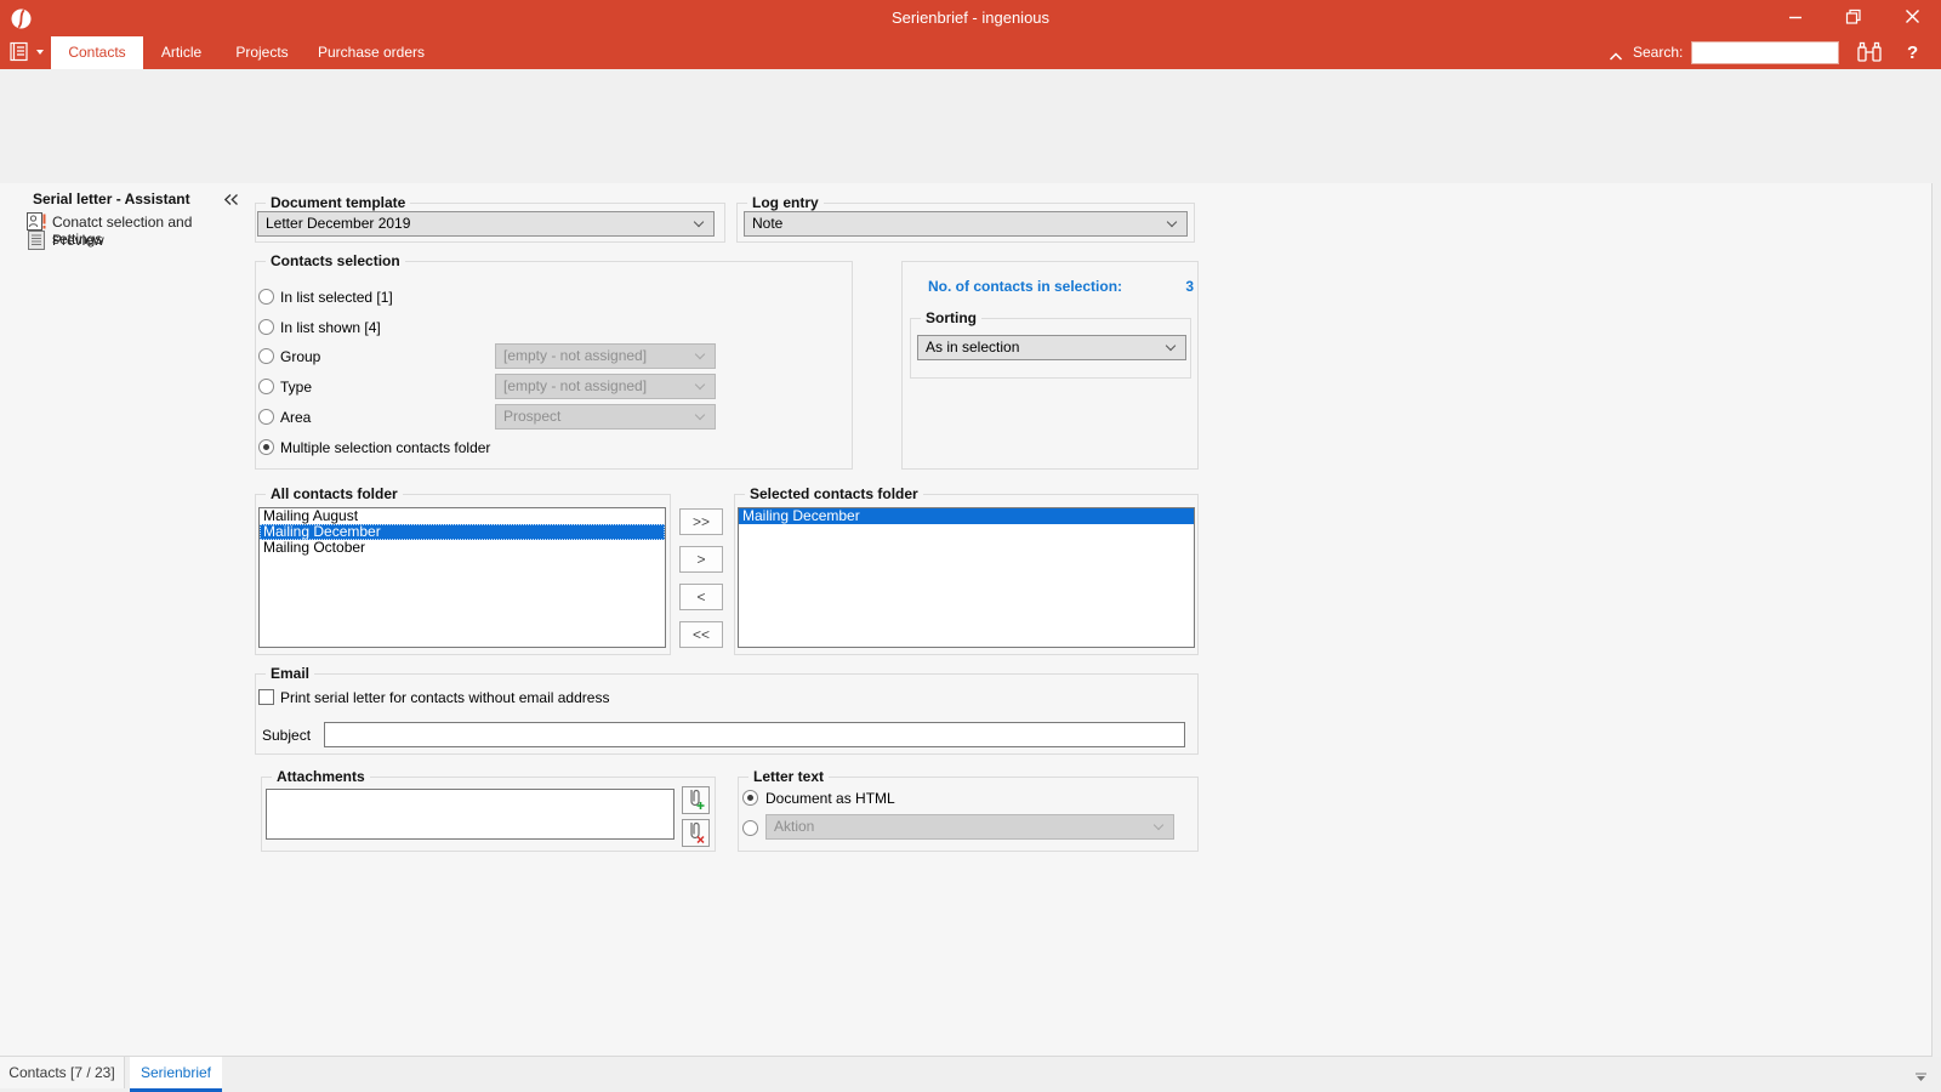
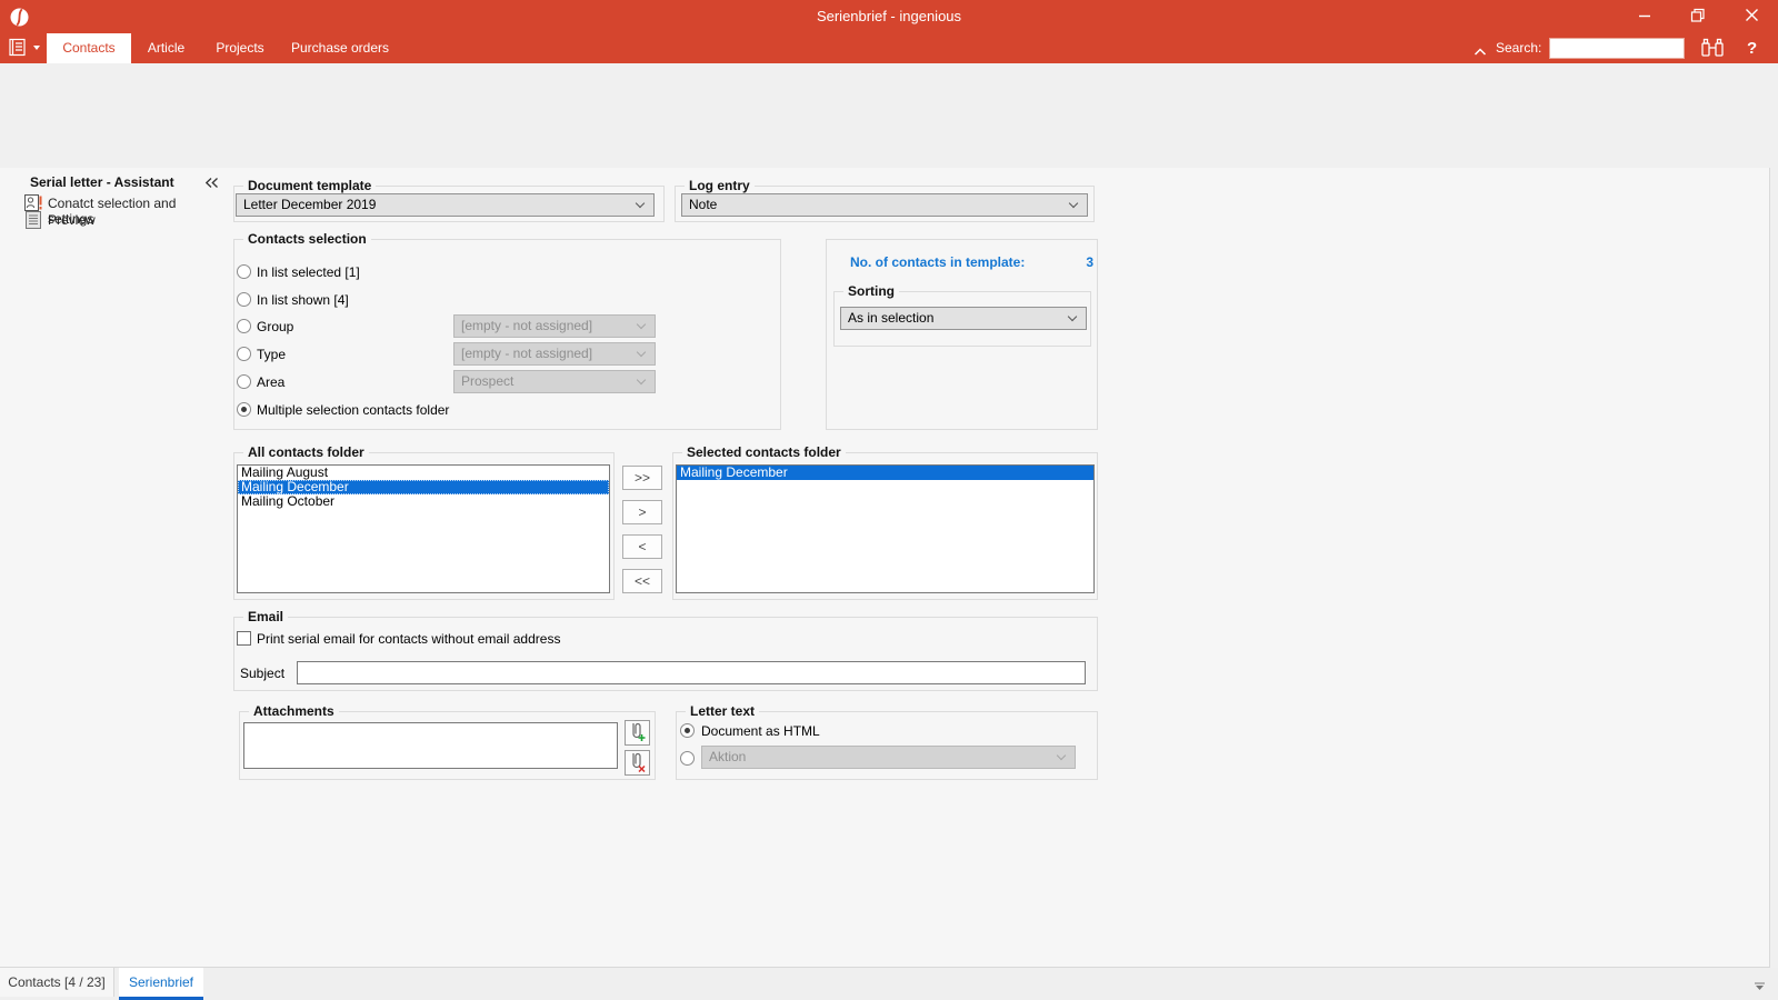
  Serienbrief - ingenious
  Contacts
  Article
  Projects
  Purchase orders
  Search:
  ?
  Serial letter - Assistant
  Conatct selection and settings
  Preview
  Document template
  Letter December 2019
  Log entry
  Note
  Contacts selection
  In list selected [1]
  In list shown [4]
  Group
  [empty - not assigned]
  Type
  [empty - not assigned]
  Area
  Prospect
  Multiple selection contacts folder
- No. of contacts in selection:
+ No. of contacts in template:
  3
  Sorting
  As in selection
  All contacts folder
  Mailing August
  Mailing December
  Mailing October
  >>
  >
  <
  <<
  Selected contacts folder
  Mailing December
  Email
- Print serial letter for contacts without email address
+ Print serial email for contacts without email address
  Subject
  Attachments
  Letter text
  Document as HTML
  Aktion
- Contacts [7 / 23]
+ Contacts [4 / 23]
  Serienbrief
